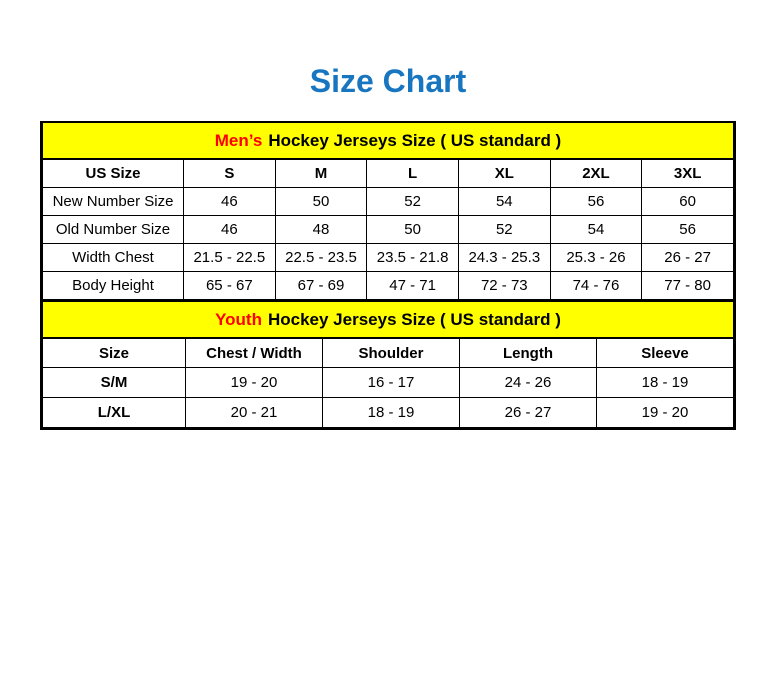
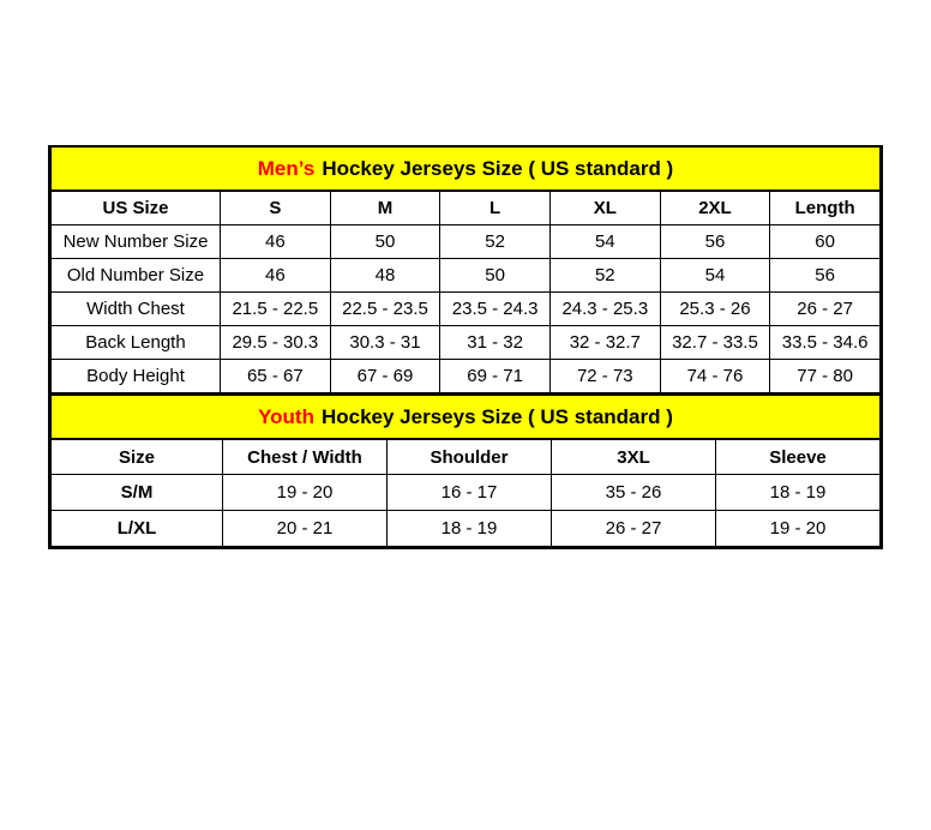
- Size Chart
  Men’s Hockey Jerseys Size ( US standard )
- US Size	S	M	L	XL	2XL	3XL
+ US Size	S	M	L	XL	2XL	Length
  New Number Size	46	50	52	54	56	60
  Old Number Size	46	48	50	52	54	56
- Width Chest	21.5 - 22.5	22.5 - 23.5	23.5 - 21.8	24.3 - 25.3	25.3 - 26	26 - 27
+ Width Chest	21.5 - 22.5	22.5 - 23.5	23.5 - 24.3	24.3 - 25.3	25.3 - 26	26 - 27
+ Back Length	29.5 - 30.3	30.3 - 31	31 - 32	32 - 32.7	32.7 - 33.5	33.5 - 34.6
- Body Height	65 - 67	67 - 69	47 - 71	72 - 73	74 - 76	77 - 80
+ Body Height	65 - 67	67 - 69	69 - 71	72 - 73	74 - 76	77 - 80
  Youth Hockey Jerseys Size ( US standard )
- Size	Chest / Width	Shoulder	Length	Sleeve
+ Size	Chest / Width	Shoulder	3XL	Sleeve
- S/M	19 - 20	16 - 17	24 - 26	18 - 19
+ S/M	19 - 20	16 - 17	35 - 26	18 - 19
  L/XL	20 - 21	18 - 19	26 - 27	19 - 20
